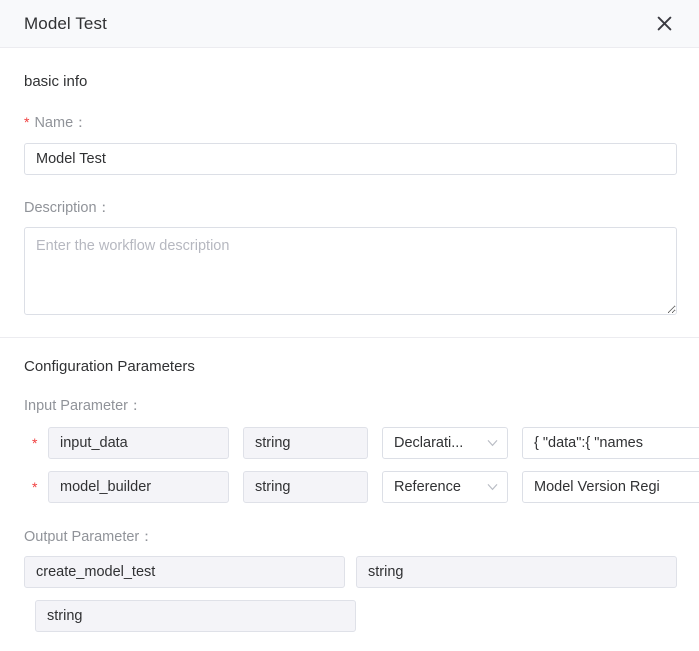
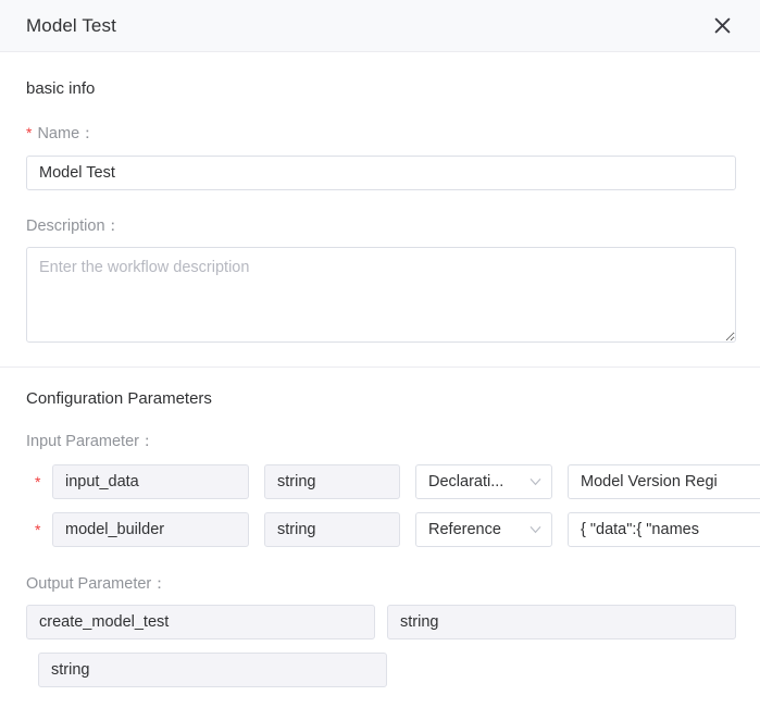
  Model Test
  basic info
  *
  Name：
  Model Test
  Description：
  Enter the workflow description
  Configuration Parameters
  Input Parameter：
  *
  input_data
  string
  Declarati...
- { "data":{ "names
+ Model Version Regi
  *
  model_builder
  string
  Reference
- Model Version Regi
+ { "data":{ "names
  Output Parameter：
  create_model_test
  string
  string
